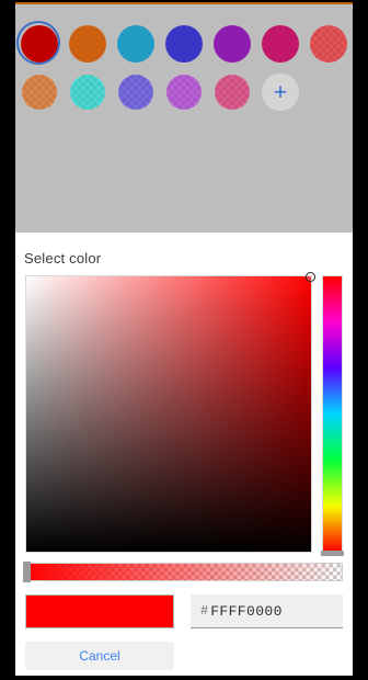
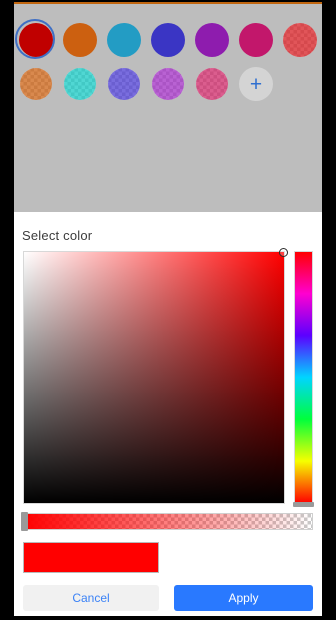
  +
  Select color
- #
- FFFF0000
  Cancel
+ Apply
